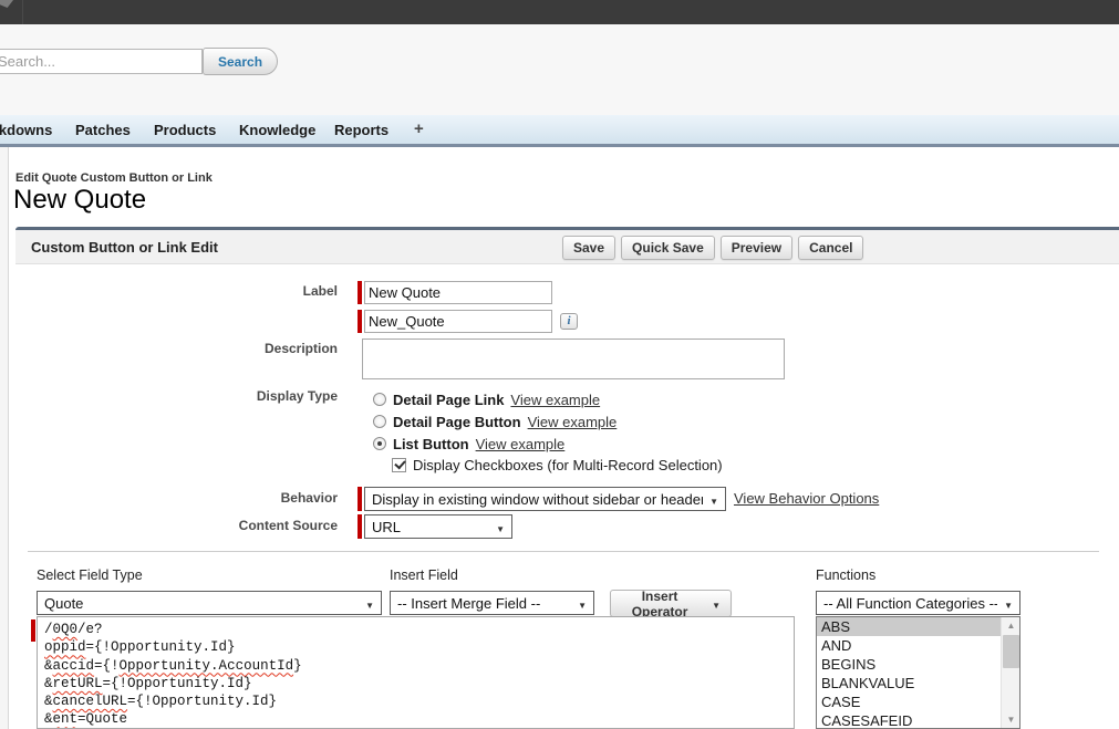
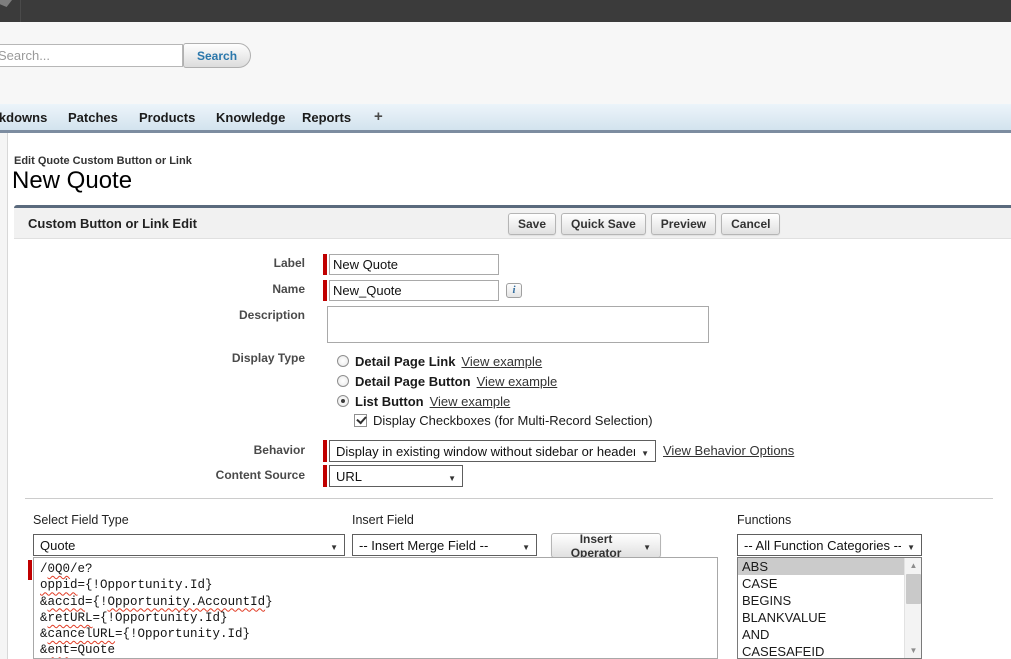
  Search...
  Search
  Patches
  Products
  Knowledge
  Reports
  +
  Edit Quote Custom Button or Link
  New Quote
  Custom Button or Link Edit
  Save
  Quick Save
  Preview
  Cancel
  Label
  New Quote
+ Name
  New_Quote
  i
  Description
  Display Type
  Detail Page Link
  View example
  Detail Page Button
  View example
  List Button
  View example
  Display Checkboxes (for Multi-Record Selection)
  Behavior
  Display in existing window without sidebar or heade
  View Behavior Options
  Content Source
  URL
  Select Field Type
  Quote
  Insert Field
  -- Insert Merge Field --
  Insert Operator
  Functions
  -- All Function Categories --
  /0Q0/e?
  oppid={!Opportunity.Id}
  &accid={!Opportunity.AccountId}
  &retURL={!Opportunity.Id}
  &cancelURL={!Opportunity.Id}
  &ent=Quote
  ABS
- AND
+ CASE
  BEGINS
  BLANKVALUE
- CASE
+ AND
  CASESAFEID
